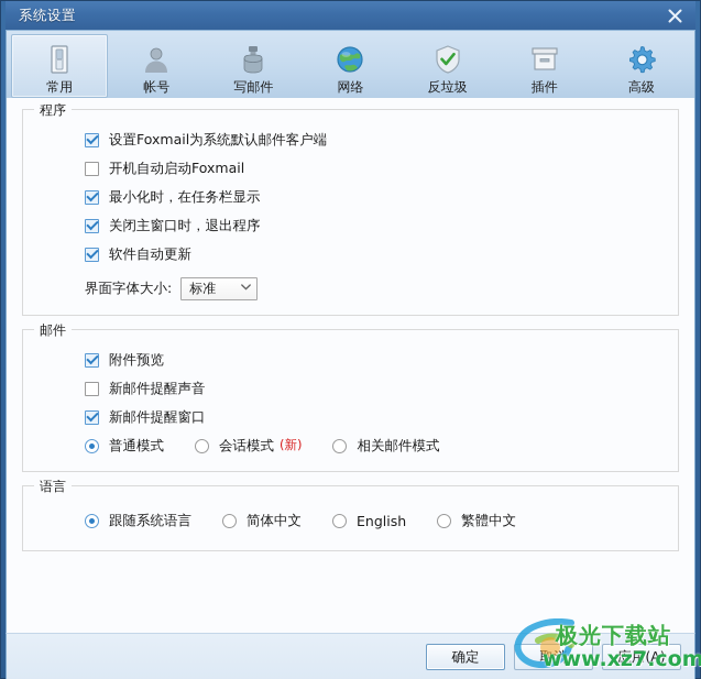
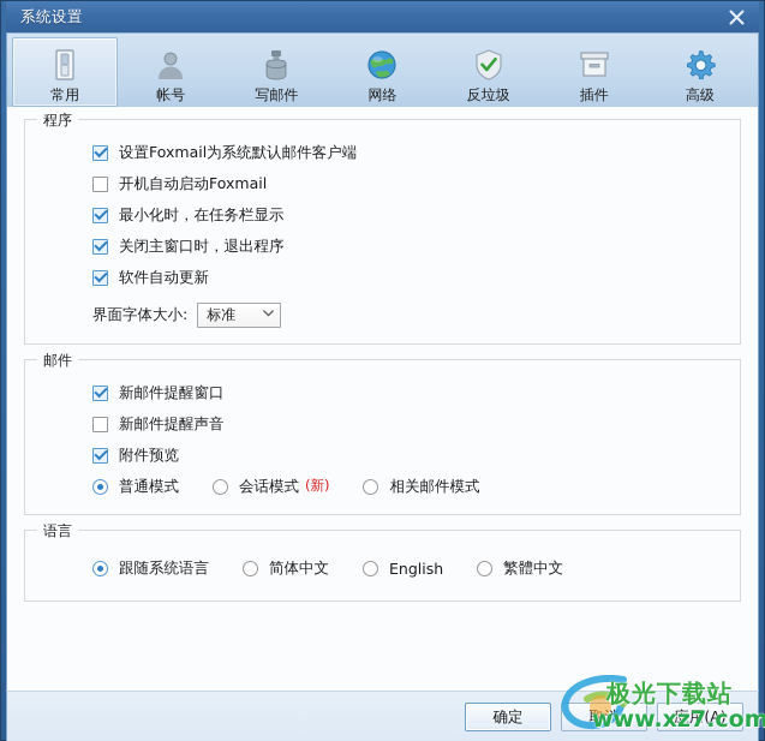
  系统设置
  常用
  帐号
  写邮件
  网络
  反垃圾
  插件
  高级
  程序
  设置Foxmail为系统默认邮件客户端
  开机自动启动Foxmail
  最小化时，在任务栏显示
  关闭主窗口时，退出程序
  软件自动更新
  界面字体大小:
  标准
  邮件
- 附件预览
+ 新邮件提醒窗口
  新邮件提醒声音
- 新邮件提醒窗口
+ 附件预览
  普通模式
  会话模式
  (新)
  相关邮件模式
  语言
  跟随系统语言
  简体中文
  English
  繁體中文
  确定
  取消
  应用(A)
  极光下载站
  www.xz7.com
